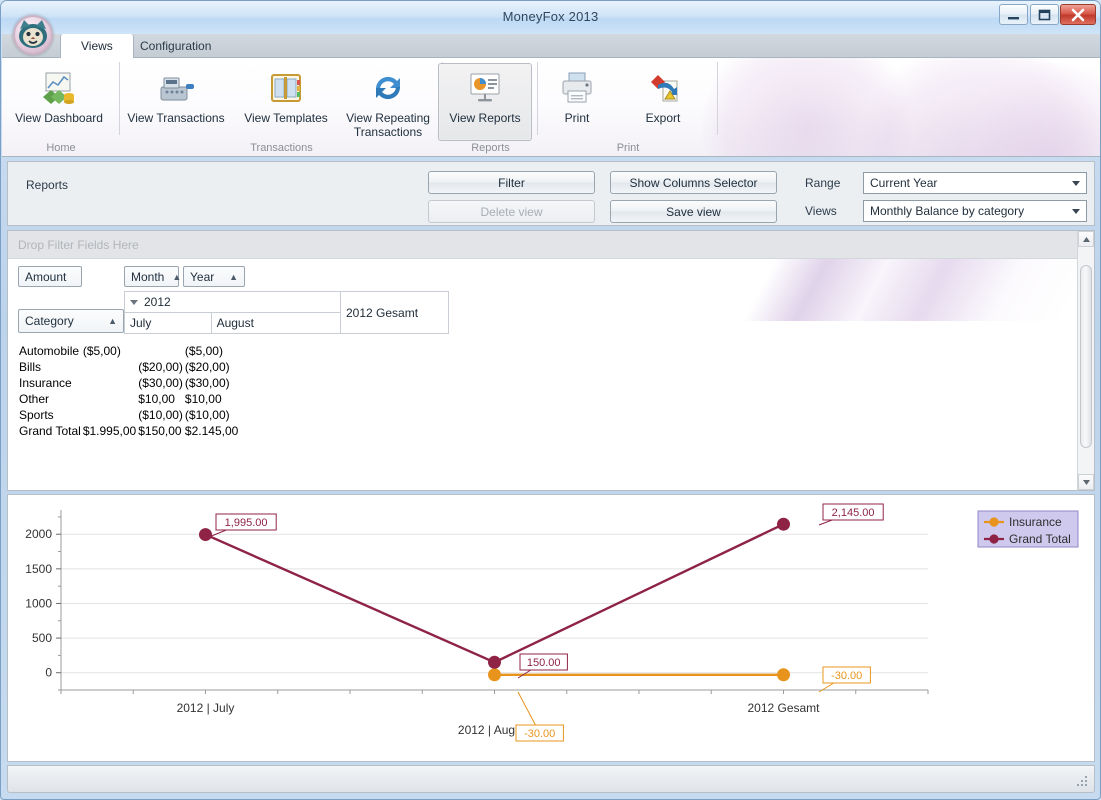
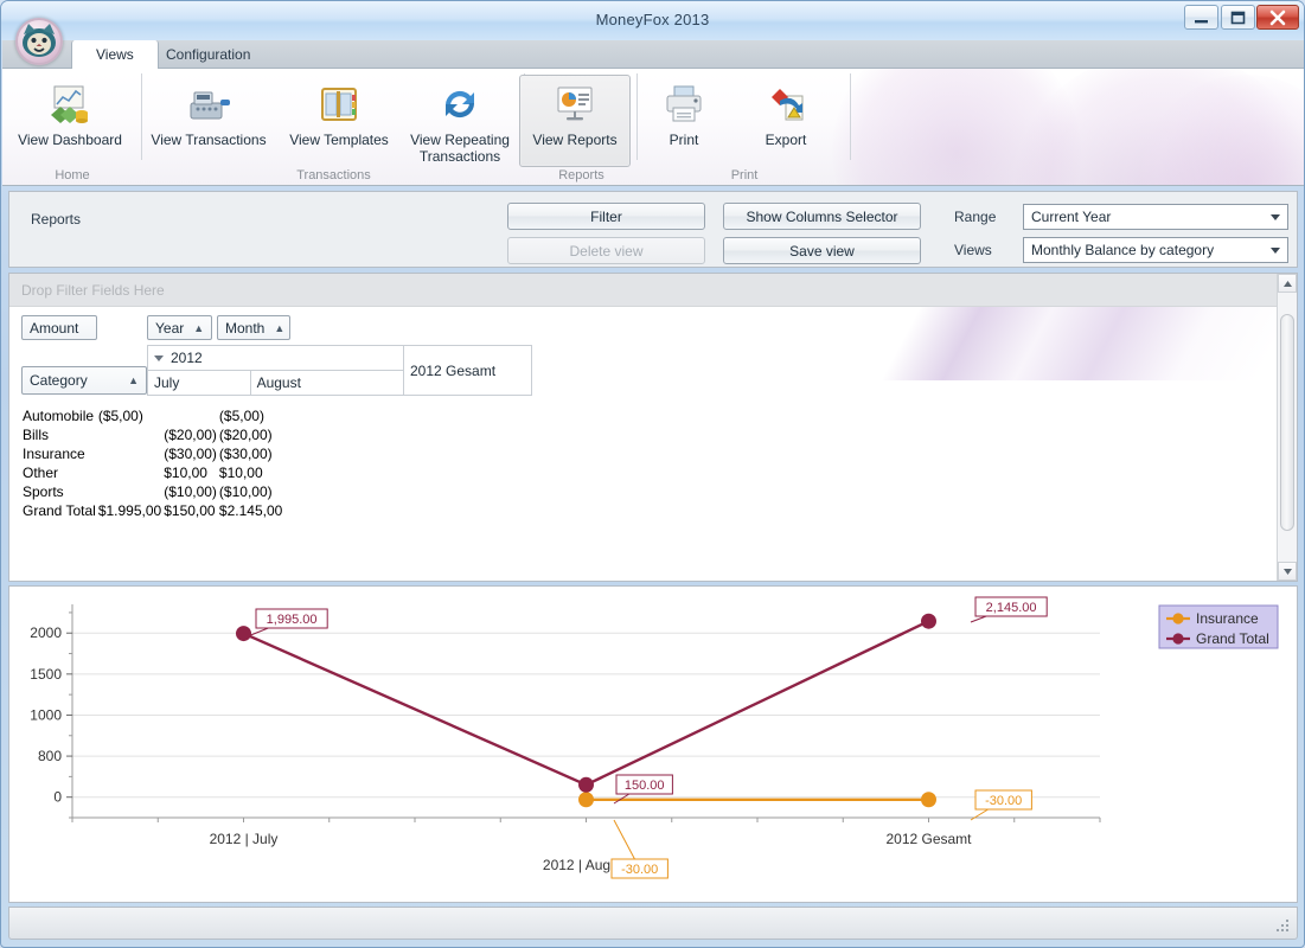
  MoneyFox 2013
  Views
  Configuration
  View Dashboard
  Home
  View Transactions
  View Templates
  View Repeating Transactions
  Transactions
  View Reports
  Reports
  Print
  Export
  Print
  Reports
  Filter
  Delete view
  Show Columns Selector
  Save view
  Range
  Current Year
  Views
  Monthly Balance by category
  Drop Filter Fields Here
  Amount
- Month
+ Year
  ▲
- Year
+ Month
  ▲
  Category
  ▲
  2012	2012 Gesamt
  July	August
  Automobile	($5,00)		($5,00)
  Bills		($20,00)	($20,00)
  Insurance		($30,00)	($30,00)
  Other		$10,00	$10,00
  Sports		($10,00)	($10,00)
  Grand Total	$1.995,00	$150,00	$2.145,00
  0
- 500
+ 800
  1000
  1500
  2000
  2012 | July
  2012 | Aug
  2012 Gesamt
  1,995.00
  150.00
  2,145.00
  -30.00
  -30.00
  Insurance
  Grand Total
